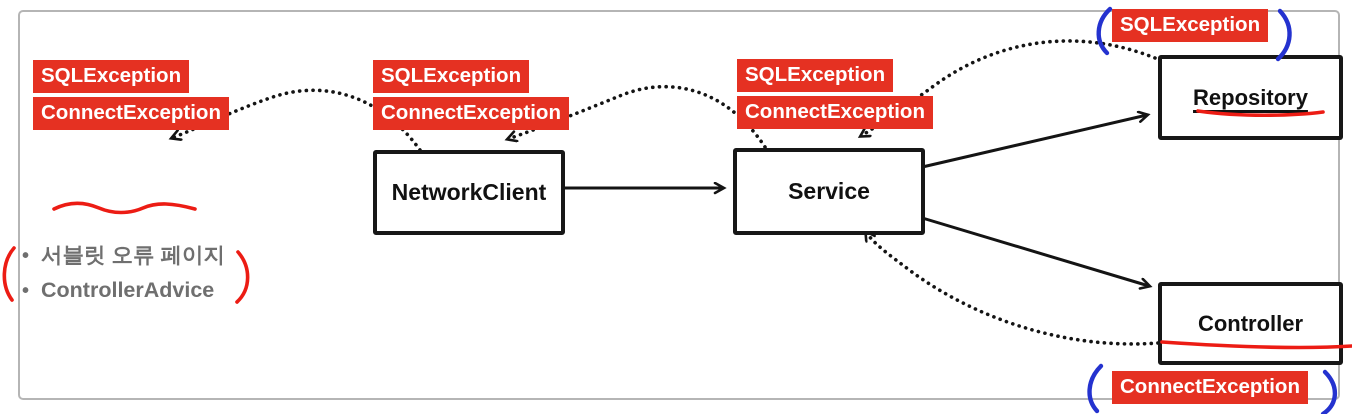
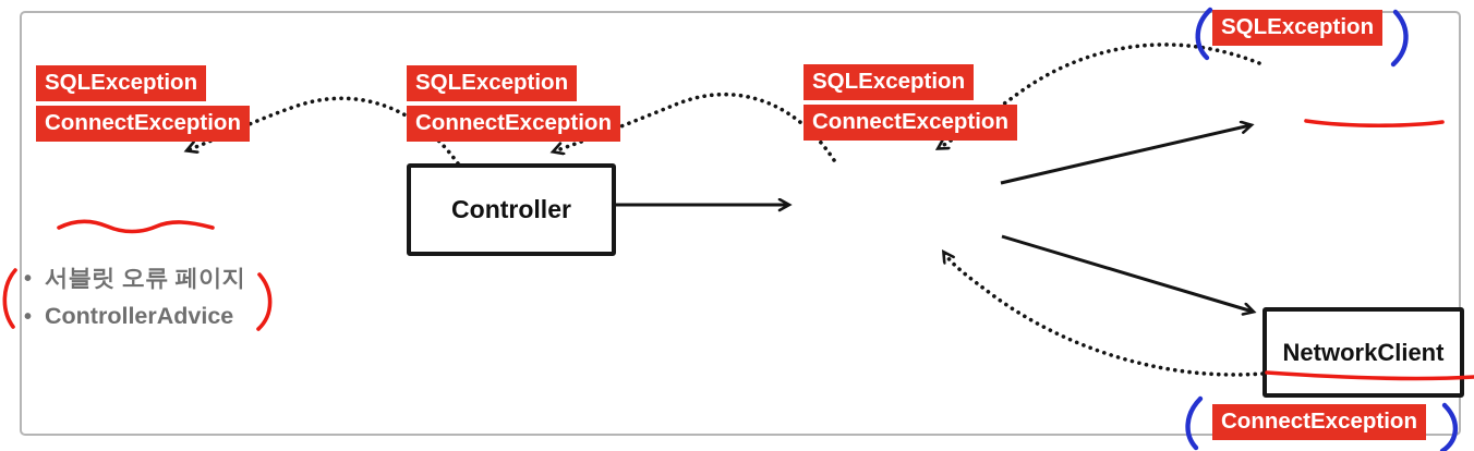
  SQLException
  ConnectException
  SQLException
  ConnectException
  SQLException
  ConnectException
  SQLException
  ConnectException
- NetworkClient
+ Controller
- Service
- Repository
- Controller
+ NetworkClient
  •
  서블릿 오류 페이지
  •
  ControllerAdvice
